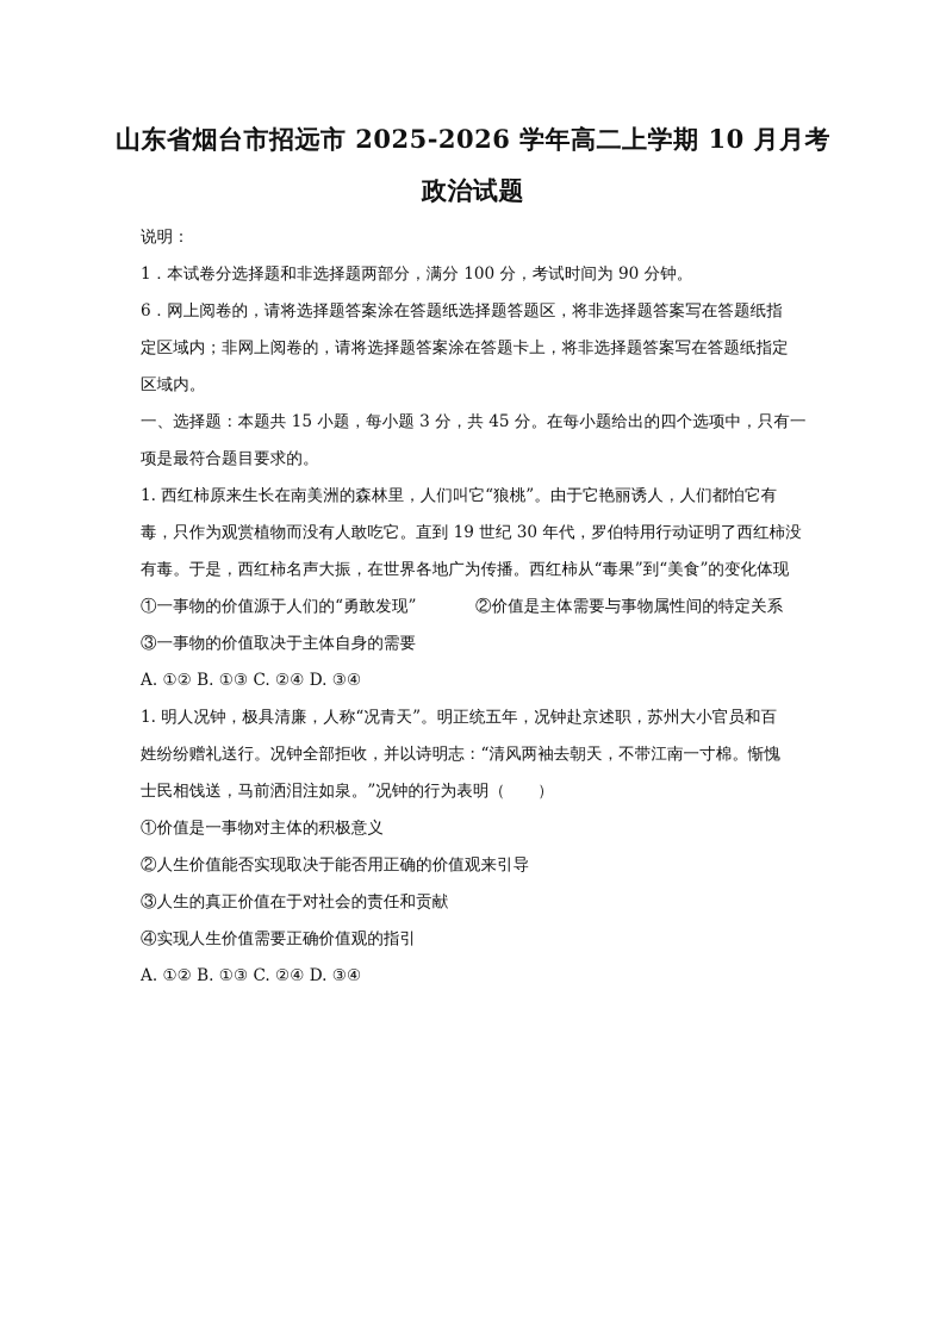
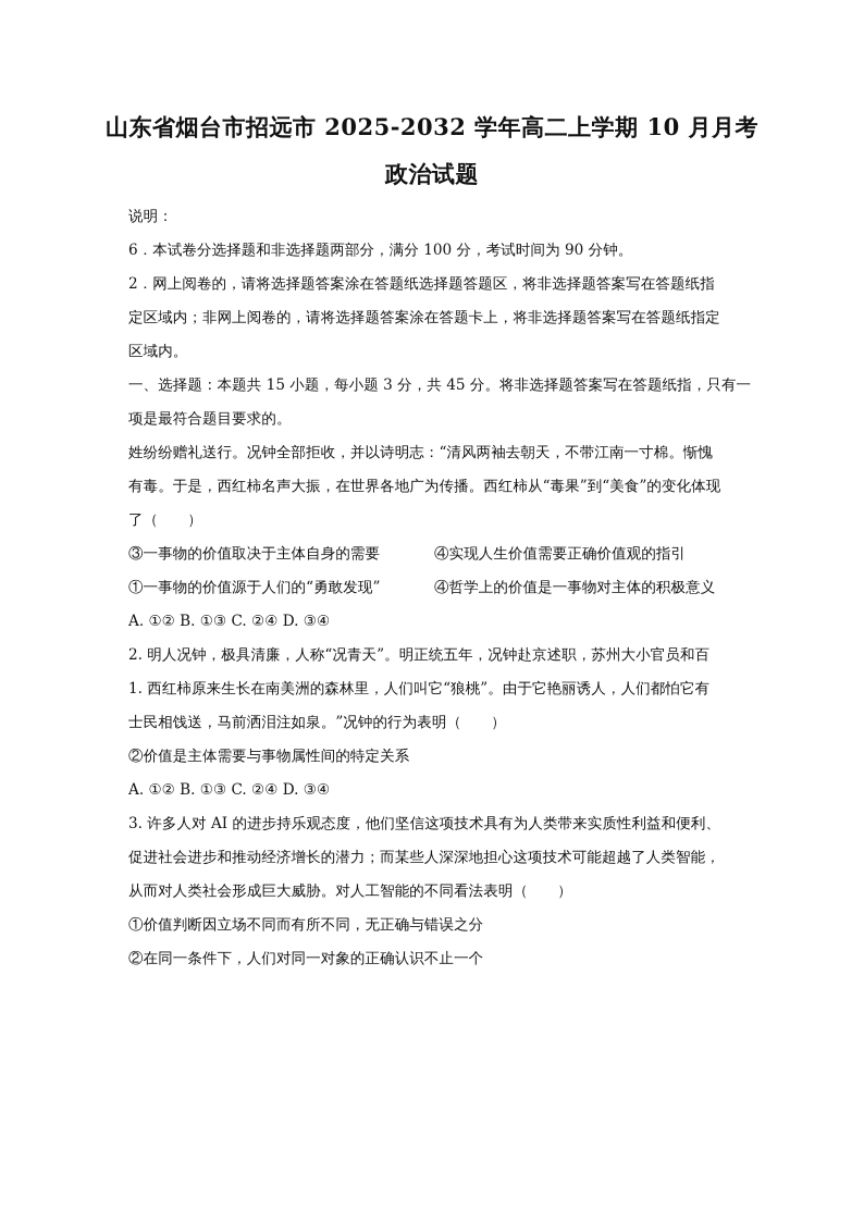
- 山东省烟台市招远市 2025-2026 学年高二上学期 10 月月考
+ 山东省烟台市招远市 2025-2032 学年高二上学期 10 月月考
  政治试题
  说明：
- 1．本试卷分选择题和非选择题两部分，满分 100 分，考试时间为 90 分钟。
+ 6．本试卷分选择题和非选择题两部分，满分 100 分，考试时间为 90 分钟。
- 6．网上阅卷的，请将选择题答案涂在答题纸选择题答题区，将非选择题答案写在答题纸指
+ 2．网上阅卷的，请将选择题答案涂在答题纸选择题答题区，将非选择题答案写在答题纸指
  定区域内；非网上阅卷的，请将选择题答案涂在答题卡上，将非选择题答案写在答题纸指定
  区域内。
- 一、选择题：本题共 15 小题，每小题 3 分，共 45 分。在每小题给出的四个选项中，只有一
+ 一、选择题：本题共 15 小题，每小题 3 分，共 45 分。将非选择题答案写在答题纸指，只有一
  项是最符合题目要求的。
- 1. 西红柿原来生长在南美洲的森林里，人们叫它“狼桃”。由于它艳丽诱人，人们都怕它有
+ 姓纷纷赠礼送行。况钟全部拒收，并以诗明志：“清风两袖去朝天，不带江南一寸棉。惭愧
- 毒，只作为观赏植物而没有人敢吃它。直到 19 世纪 30 年代，罗伯特用行动证明了西红柿没
  有毒。于是，西红柿名声大振，在世界各地广为传播。西红柿从“毒果”到“美食”的变化体现
+ 了（ ）
- ①一事物的价值源于人们的“勇敢发现”
+ ③一事物的价值取决于主体自身的需要
- ②价值是主体需要与事物属性间的特定关系
+ ④实现人生价值需要正确价值观的指引
- ③一事物的价值取决于主体自身的需要
+ ①一事物的价值源于人们的“勇敢发现”
+ ④哲学上的价值是一事物对主体的积极意义
  A. ①② B. ①③ C. ②④ D. ③④
- 1. 明人况钟，极具清廉，人称“况青天”。明正统五年，况钟赴京述职，苏州大小官员和百
+ 2. 明人况钟，极具清廉，人称“况青天”。明正统五年，况钟赴京述职，苏州大小官员和百
- 姓纷纷赠礼送行。况钟全部拒收，并以诗明志：“清风两袖去朝天，不带江南一寸棉。惭愧
+ 1. 西红柿原来生长在南美洲的森林里，人们叫它“狼桃”。由于它艳丽诱人，人们都怕它有
  士民相饯送，马前洒泪注如泉。”况钟的行为表明（ ）
- ①价值是一事物对主体的积极意义
- ②人生价值能否实现取决于能否用正确的价值观来引导
- ③人生的真正价值在于对社会的责任和贡献
- ④实现人生价值需要正确价值观的指引
+ ②价值是主体需要与事物属性间的特定关系
  A. ①② B. ①③ C. ②④ D. ③④
+ 3. 许多人对 AI 的进步持乐观态度，他们坚信这项技术具有为人类带来实质性利益和便利、
+ 促进社会进步和推动经济增长的潜力；而某些人深深地担心这项技术可能超越了人类智能，
+ 从而对人类社会形成巨大威胁。对人工智能的不同看法表明（ ）
+ ①价值判断因立场不同而有所不同，无正确与错误之分
+ ②在同一条件下，人们对同一对象的正确认识不止一个
